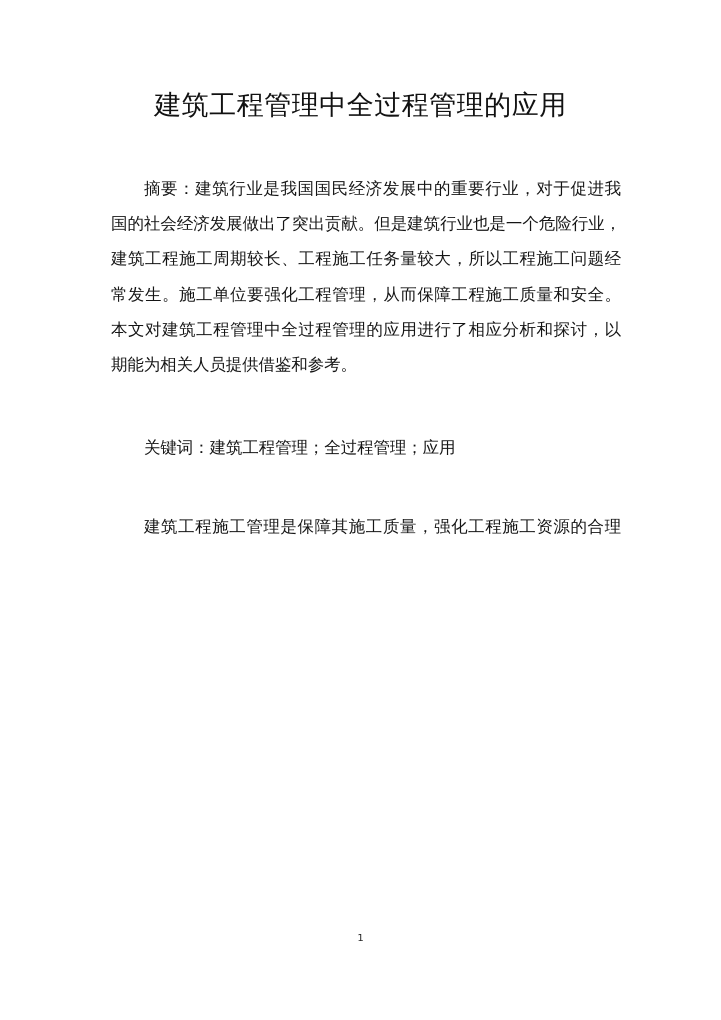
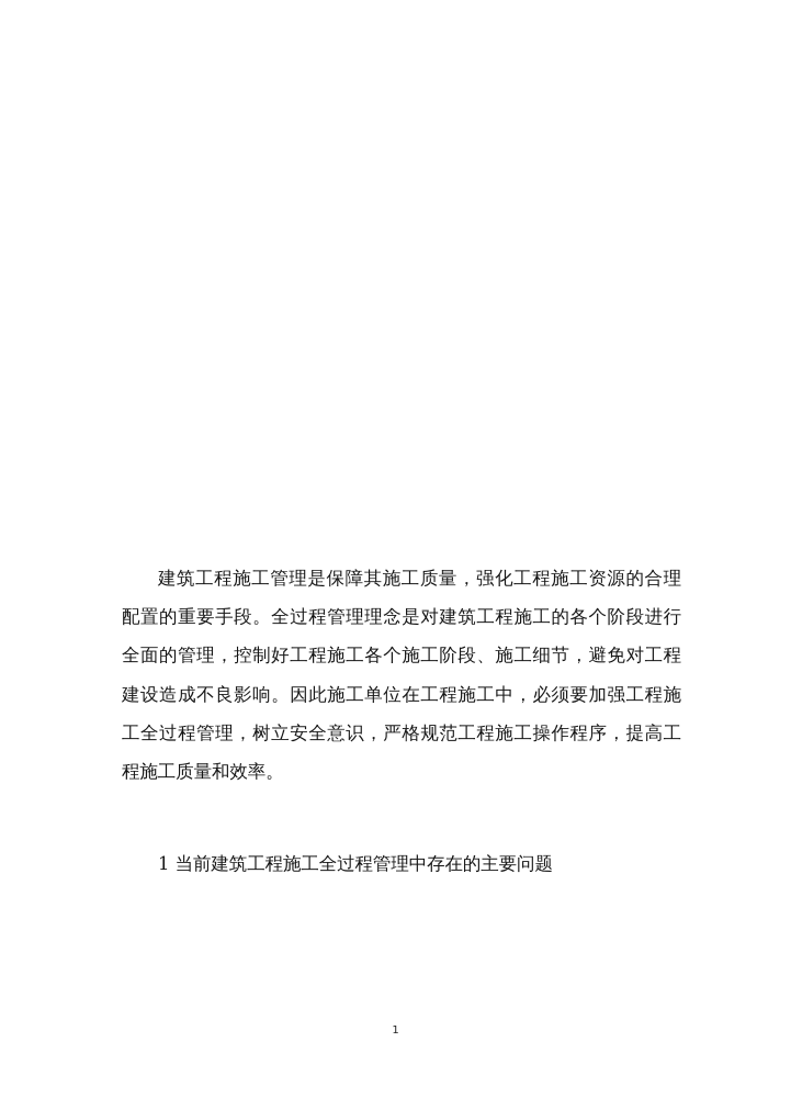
- 建筑工程管理中全过程管理的应用
- 摘要：建筑行业是我国国民经济发展中的重要行业，对于促进我
- 国的社会经济发展做出了突出贡献。但是建筑行业也是一个危险行业，
- 建筑工程施工周期较长、工程施工任务量较大，所以工程施工问题经
- 常发生。施工单位要强化工程管理，从而保障工程施工质量和安全。
- 本文对建筑工程管理中全过程管理的应用进行了相应分析和探讨，以
- 期能为相关人员提供借鉴和参考。
- 关键词：建筑工程管理；全过程管理；应用
  建筑工程施工管理是保障其施工质量，强化工程施工资源的合理
+ 配置的重要手段。全过程管理理念是对建筑工程施工的各个阶段进行
+ 全面的管理，控制好工程施工各个施工阶段、施工细节，避免对工程
+ 建设造成不良影响。因此施工单位在工程施工中，必须要加强工程施
+ 工全过程管理，树立安全意识，严格规范工程施工操作程序，提高工
+ 程施工质量和效率。
+ 1 当前建筑工程施工全过程管理中存在的主要问题
  1
